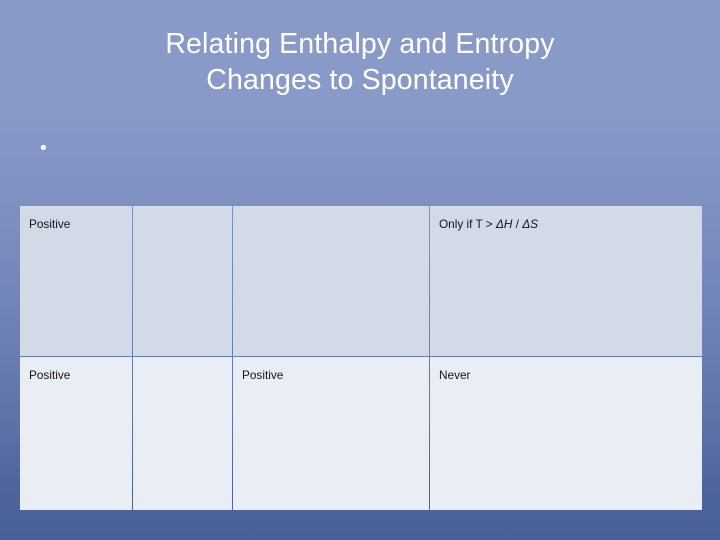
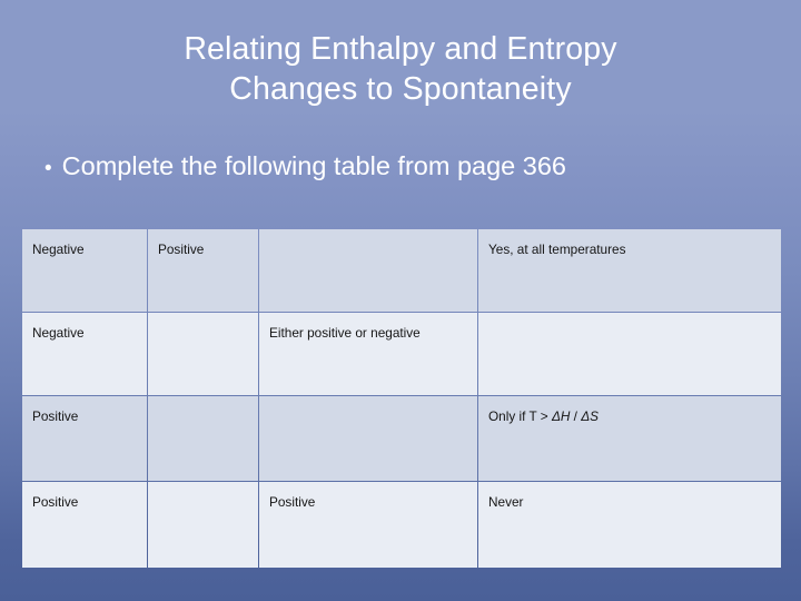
  Relating Enthalpy and Entropy
  Changes to Spontaneity
  •
+ Complete the following table from page 366
+ Negative	Positive		Yes, at all temperatures
+ Negative		Either positive or negative
  Positive			Only if T > ΔH / ΔS
  Positive		Positive	Never
